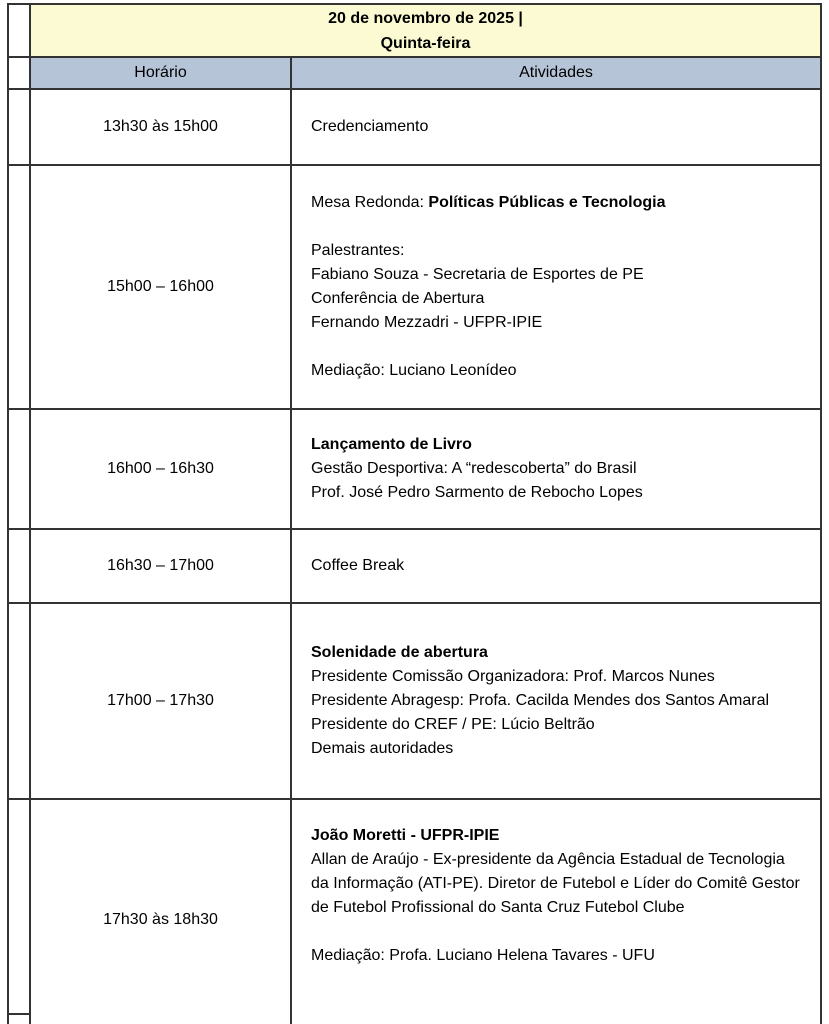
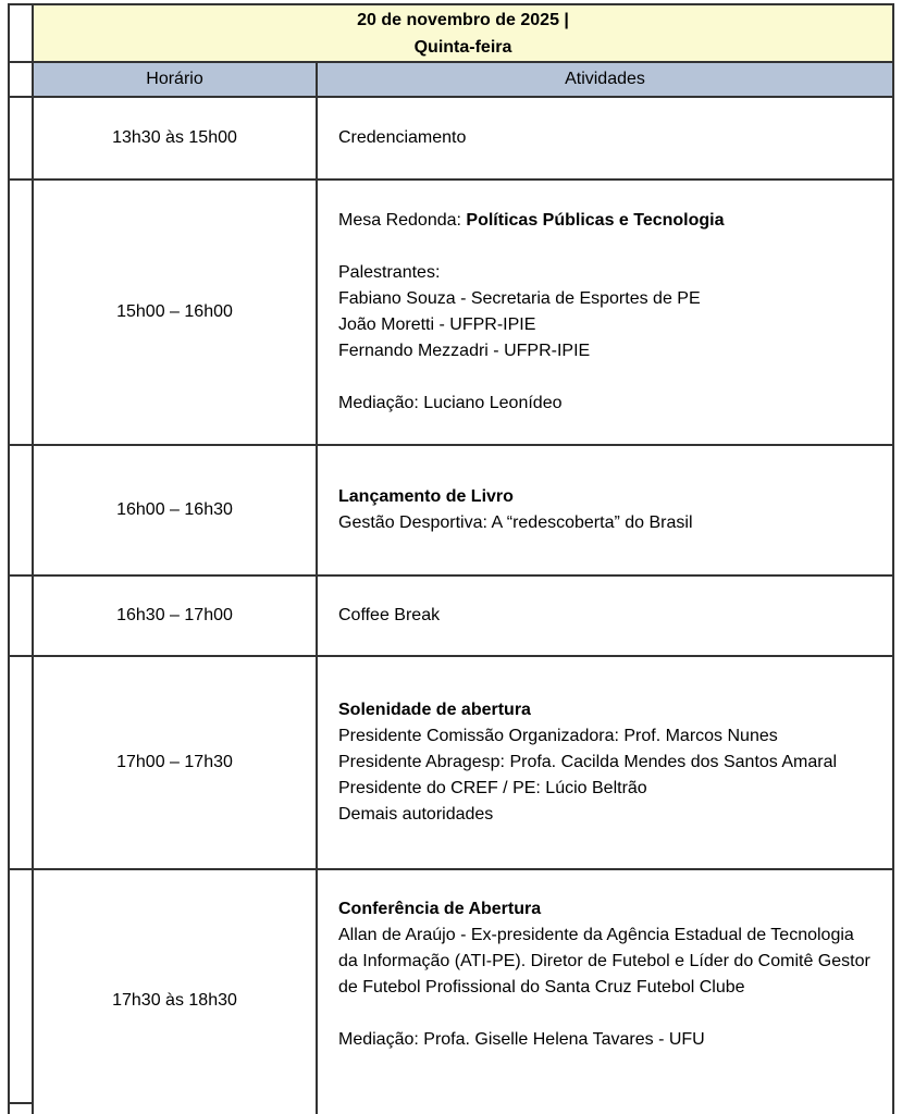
  20 de novembro de 2025 |
  Quinta-feira
  Horário
  Atividades
  13h30 às 15h00
  Credenciamento
  15h00 – 16h00
  Mesa Redonda: Políticas Públicas e Tecnologia
  Palestrantes:
  Fabiano Souza - Secretaria de Esportes de PE
- Conferência de Abertura
+ João Moretti - UFPR-IPIE
  Fernando Mezzadri - UFPR-IPIE
  Mediação: Luciano Leonídeo
  16h00 – 16h30
  Lançamento de Livro
  Gestão Desportiva: A “redescoberta” do Brasil
- Prof. José Pedro Sarmento de Rebocho Lopes
  16h30 – 17h00
  Coffee Break
  17h00 – 17h30
  Solenidade de abertura
  Presidente Comissão Organizadora: Prof. Marcos Nunes
  Presidente Abragesp: Profa. Cacilda Mendes dos Santos Amaral
  Presidente do CREF / PE: Lúcio Beltrão
  Demais autoridades
  17h30 às 18h30
- João Moretti - UFPR-IPIE
+ Conferência de Abertura
  Allan de Araújo - Ex-presidente da Agência Estadual de Tecnologia da Informação (ATI-PE). Diretor de Futebol e Líder do Comitê Gestor de Futebol Profissional do Santa Cruz Futebol Clube
- Mediação: Profa. Luciano Helena Tavares - UFU
+ Mediação: Profa. Giselle Helena Tavares - UFU
